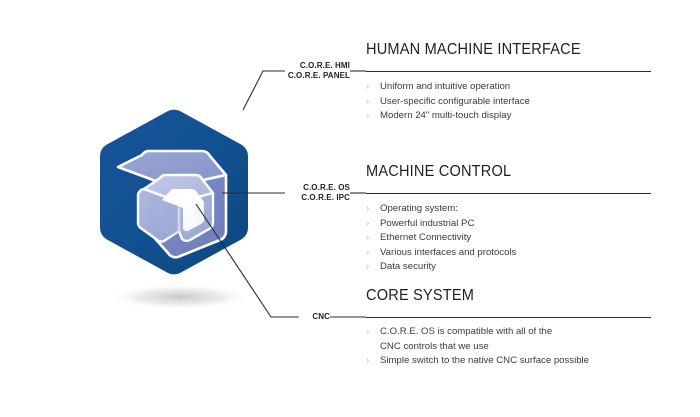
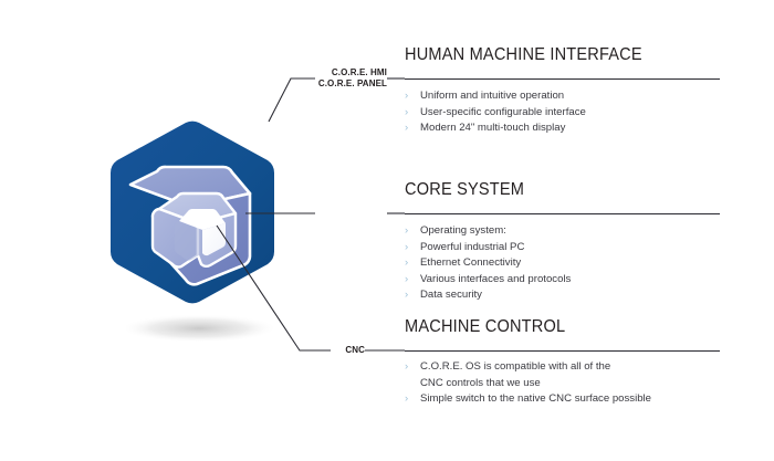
  C.O.R.E. HMI
  C.O.R.E. PANEL
- C.O.R.E. OS
- C.O.R.E. IPC
  CNC
  HUMAN MACHINE INTERFACE
  ›
  Uniform and intuitive operation
  ›
  User-specific configurable interface
  ›
  Modern 24" multi-touch display
- MACHINE CONTROL
+ CORE SYSTEM
  ›
  Operating system:
  ›
  Powerful industrial PC
  ›
  Ethernet Connectivity
  ›
  Various interfaces and protocols
  ›
  Data security
- CORE SYSTEM
+ MACHINE CONTROL
  ›
  C.O.R.E. OS is compatible with all of the
  CNC controls that we use
  ›
  Simple switch to the native CNC surface possible
